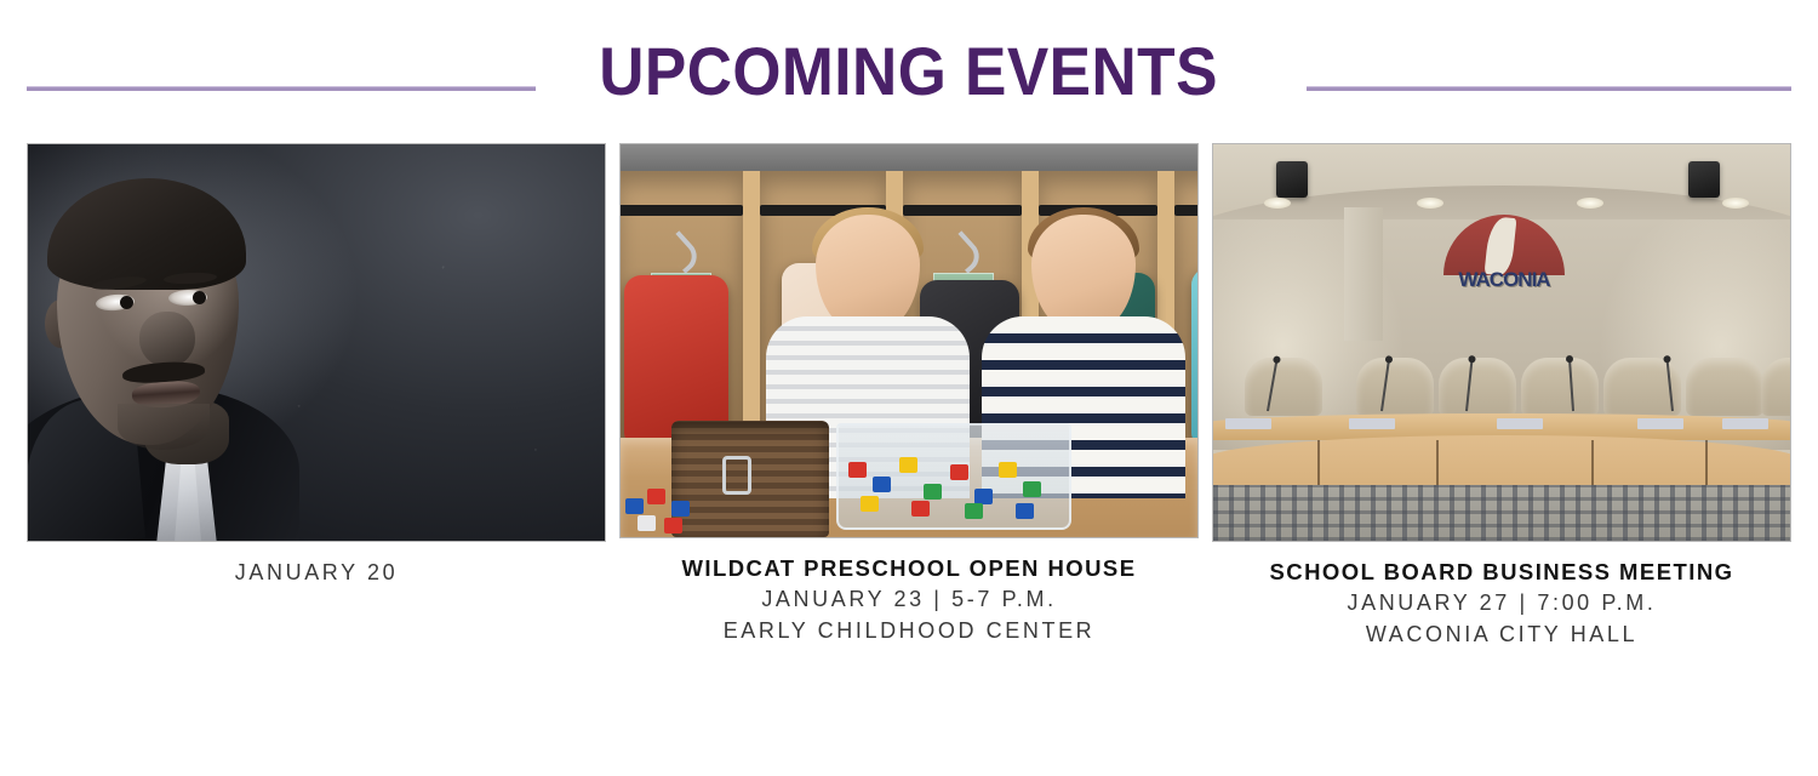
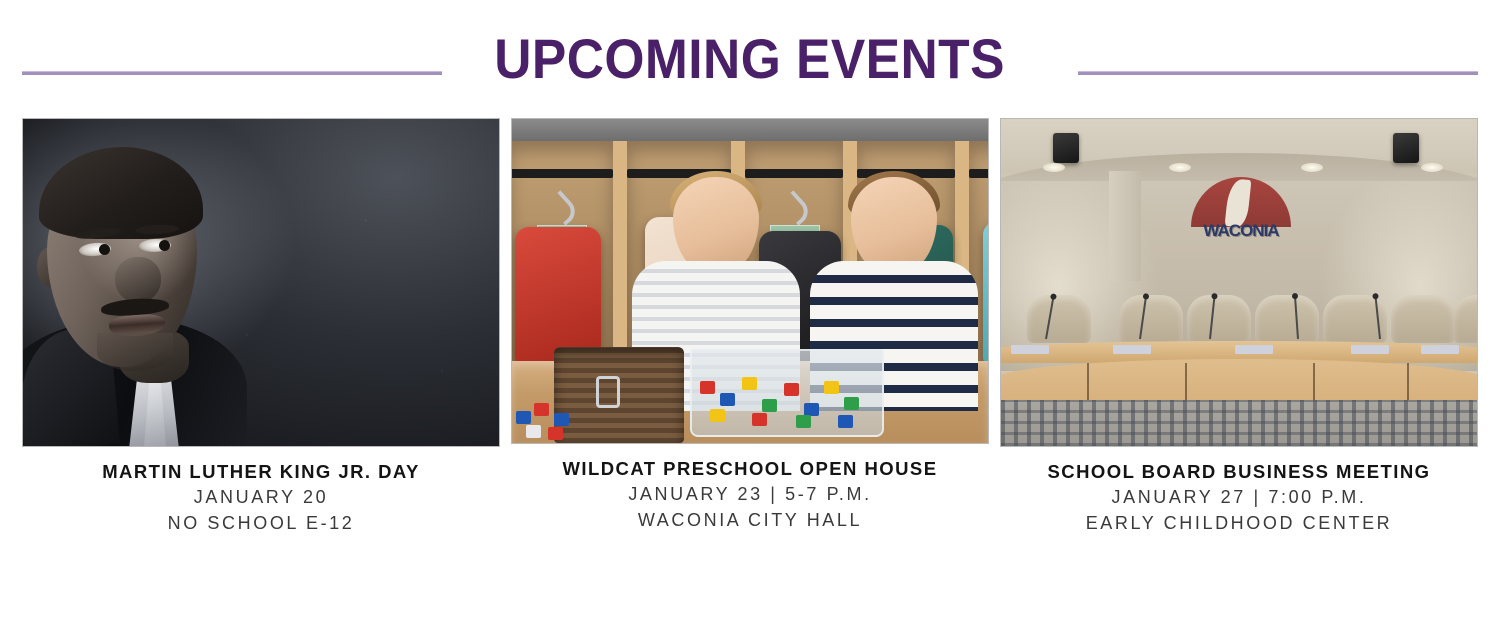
  UPCOMING EVENTS
+ MARTIN LUTHER KING JR. DAY
  JANUARY 20
+ NO SCHOOL E-12
  WILDCAT PRESCHOOL OPEN HOUSE
  JANUARY 23 | 5-7 P.M.
- EARLY CHILDHOOD CENTER
+ WACONIA CITY HALL
  WACONIA
  SCHOOL BOARD BUSINESS MEETING
  JANUARY 27 | 7:00 P.M.
- WACONIA CITY HALL
+ EARLY CHILDHOOD CENTER
